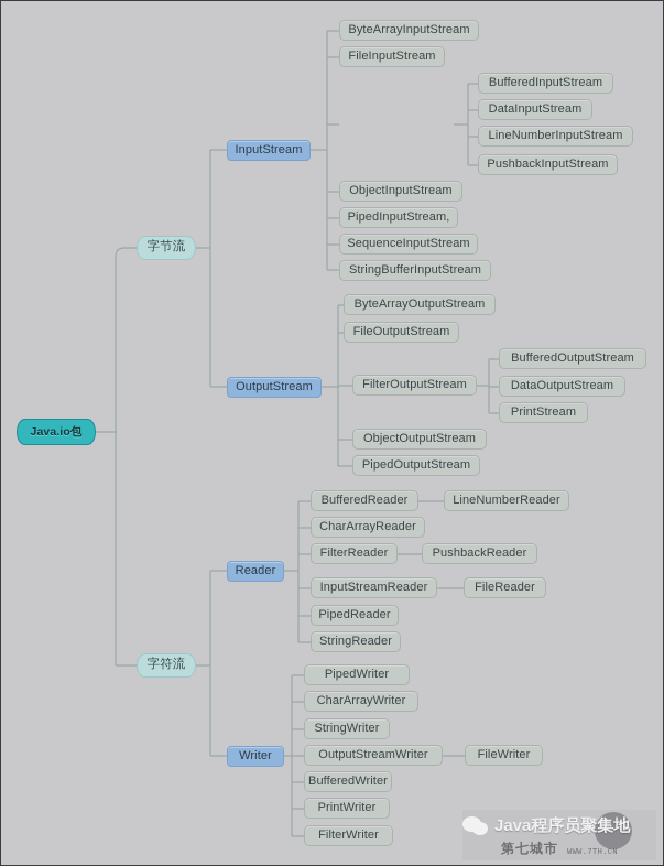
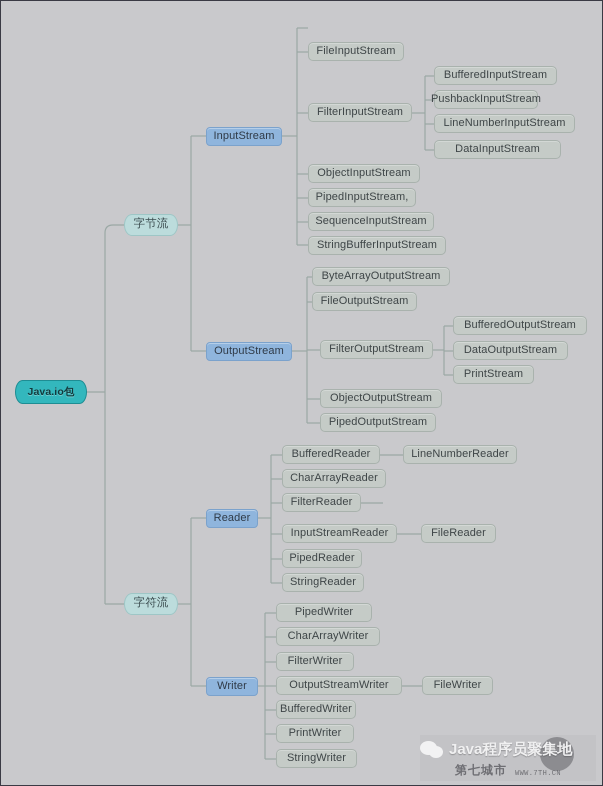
  Java.io包
  字节流
  字符流
  InputStream
  OutputStream
  Reader
  Writer
- ByteArrayInputStream
  FileInputStream
+ FilterInputStream
  ObjectInputStream
  PipedInputStream,
  SequenceInputStream
  StringBufferInputStream
  BufferedInputStream
- DataInputStream
+ PushbackInputStream
  LineNumberInputStream
- PushbackInputStream
+ DataInputStream
  ByteArrayOutputStream
  FileOutputStream
  FilterOutputStream
  ObjectOutputStream
  PipedOutputStream
  BufferedOutputStream
  DataOutputStream
  PrintStream
  BufferedReader
  CharArrayReader
  FilterReader
  InputStreamReader
  PipedReader
  StringReader
  LineNumberReader
- PushbackReader
  FileReader
  PipedWriter
  CharArrayWriter
- StringWriter
+ FilterWriter
  OutputStreamWriter
  BufferedWriter
  PrintWriter
- FilterWriter
+ StringWriter
  FileWriter
  Java程序员聚集地
  第七城市
  WWW.7TH.CN
